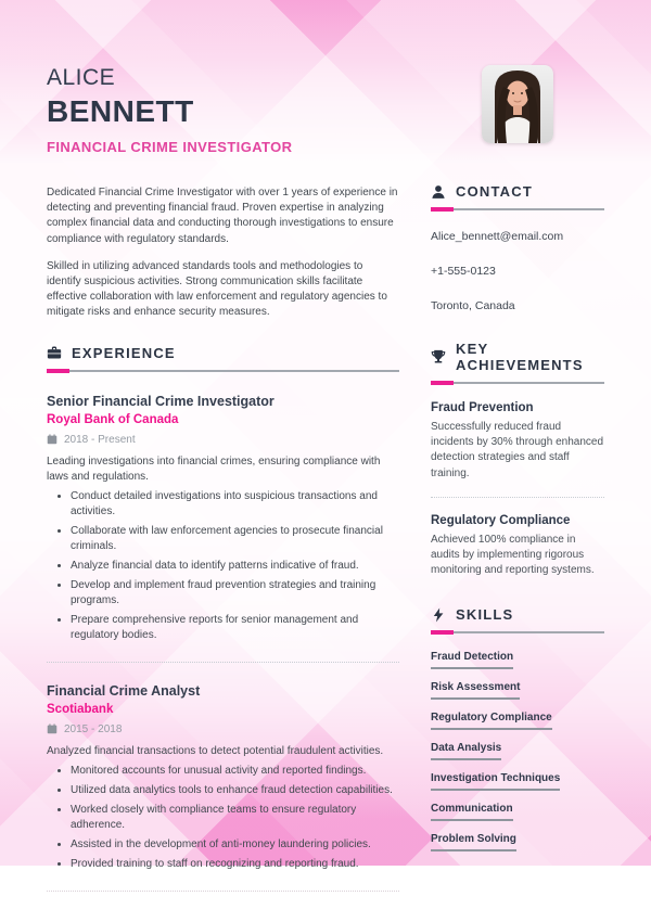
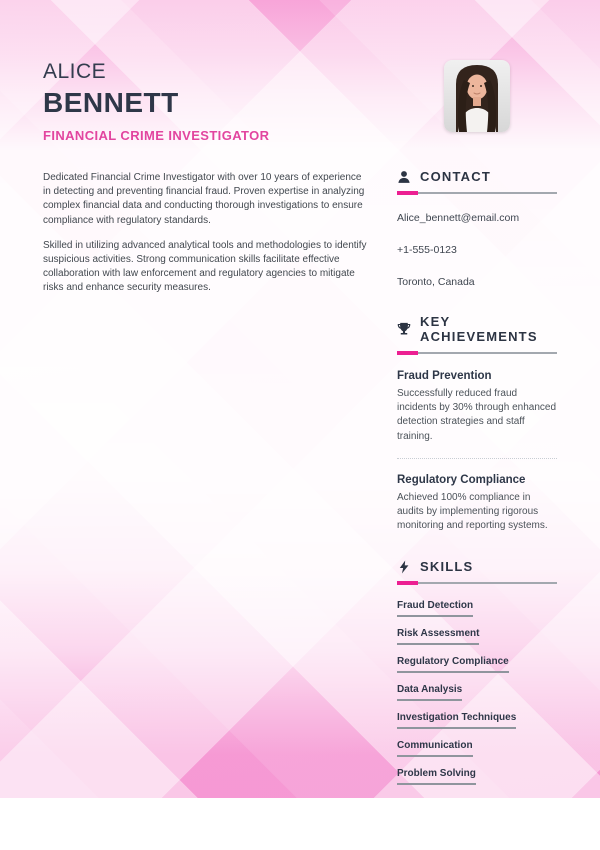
  ALICE
  BENNETT
  FINANCIAL CRIME INVESTIGATOR
- Dedicated Financial Crime Investigator with over 1 years of experience in detecting and preventing financial fraud. Proven expertise in analyzing complex financial data and conducting thorough investigations to ensure compliance with regulatory standards.
+ Dedicated Financial Crime Investigator with over 10 years of experience in detecting and preventing financial fraud. Proven expertise in analyzing complex financial data and conducting thorough investigations to ensure compliance with regulatory standards.
- Skilled in utilizing advanced standards tools and methodologies to identify suspicious activities. Strong communication skills facilitate effective collaboration with law enforcement and regulatory agencies to mitigate risks and enhance security measures.
+ Skilled in utilizing advanced analytical tools and methodologies to identify suspicious activities. Strong communication skills facilitate effective collaboration with law enforcement and regulatory agencies to mitigate risks and enhance security measures.
- EXPERIENCE
- Senior Financial Crime Investigator
- Royal Bank of Canada
- 2018 - Present
- Leading investigations into financial crimes, ensuring compliance with laws and regulations.
- Conduct detailed investigations into suspicious transactions and activities.
- Collaborate with law enforcement agencies to prosecute financial criminals.
- Analyze financial data to identify patterns indicative of fraud.
- Develop and implement fraud prevention strategies and training programs.
- Prepare comprehensive reports for senior management and regulatory bodies.
- Financial Crime Analyst
- Scotiabank
- 2015 - 2018
- Analyzed financial transactions to detect potential fraudulent activities.
- Monitored accounts for unusual activity and reported findings.
- Utilized data analytics tools to enhance fraud detection capabilities.
- Worked closely with compliance teams to ensure regulatory adherence.
- Assisted in the development of anti-money laundering policies.
- Provided training to staff on recognizing and reporting fraud.
  CONTACT
  Alice_bennett@email.com
  +1-555-0123
  Toronto, Canada
  KEY ACHIEVEMENTS
  Fraud Prevention
  Successfully reduced fraud incidents by 30% through enhanced detection strategies and staff training.
  Regulatory Compliance
  Achieved 100% compliance in audits by implementing rigorous monitoring and reporting systems.
  SKILLS
  Fraud Detection
  Risk Assessment
  Regulatory Compliance
  Data Analysis
  Investigation Techniques
  Communication
  Problem Solving
